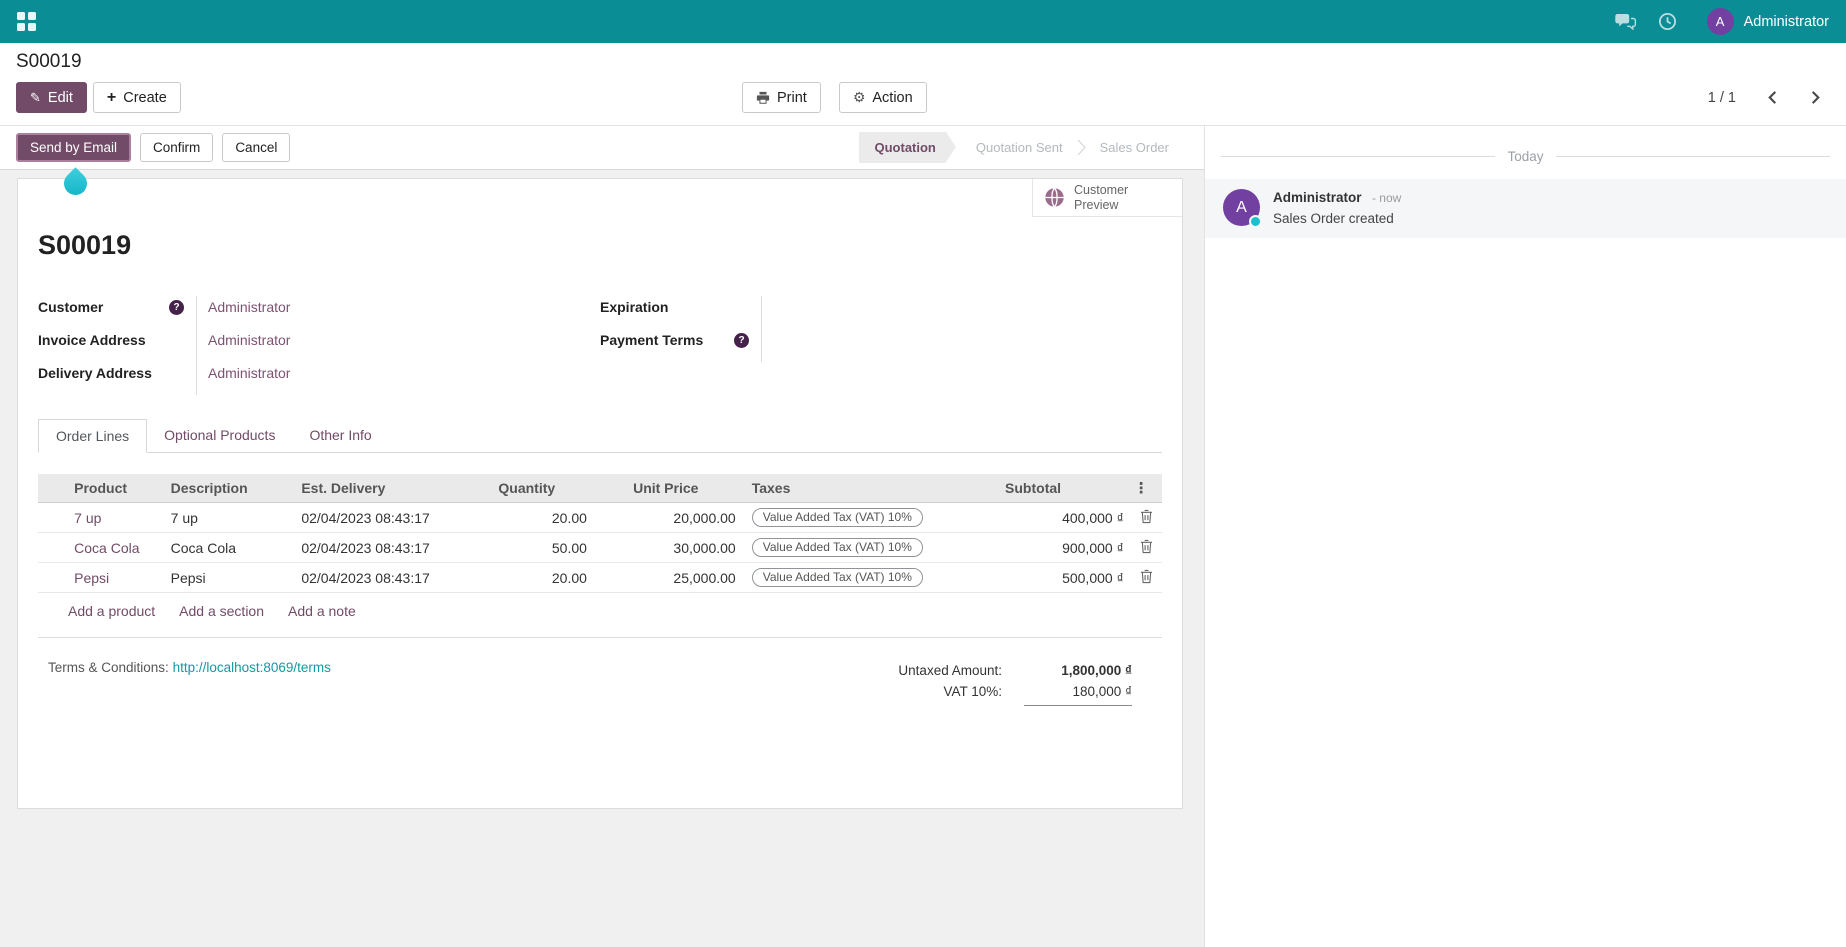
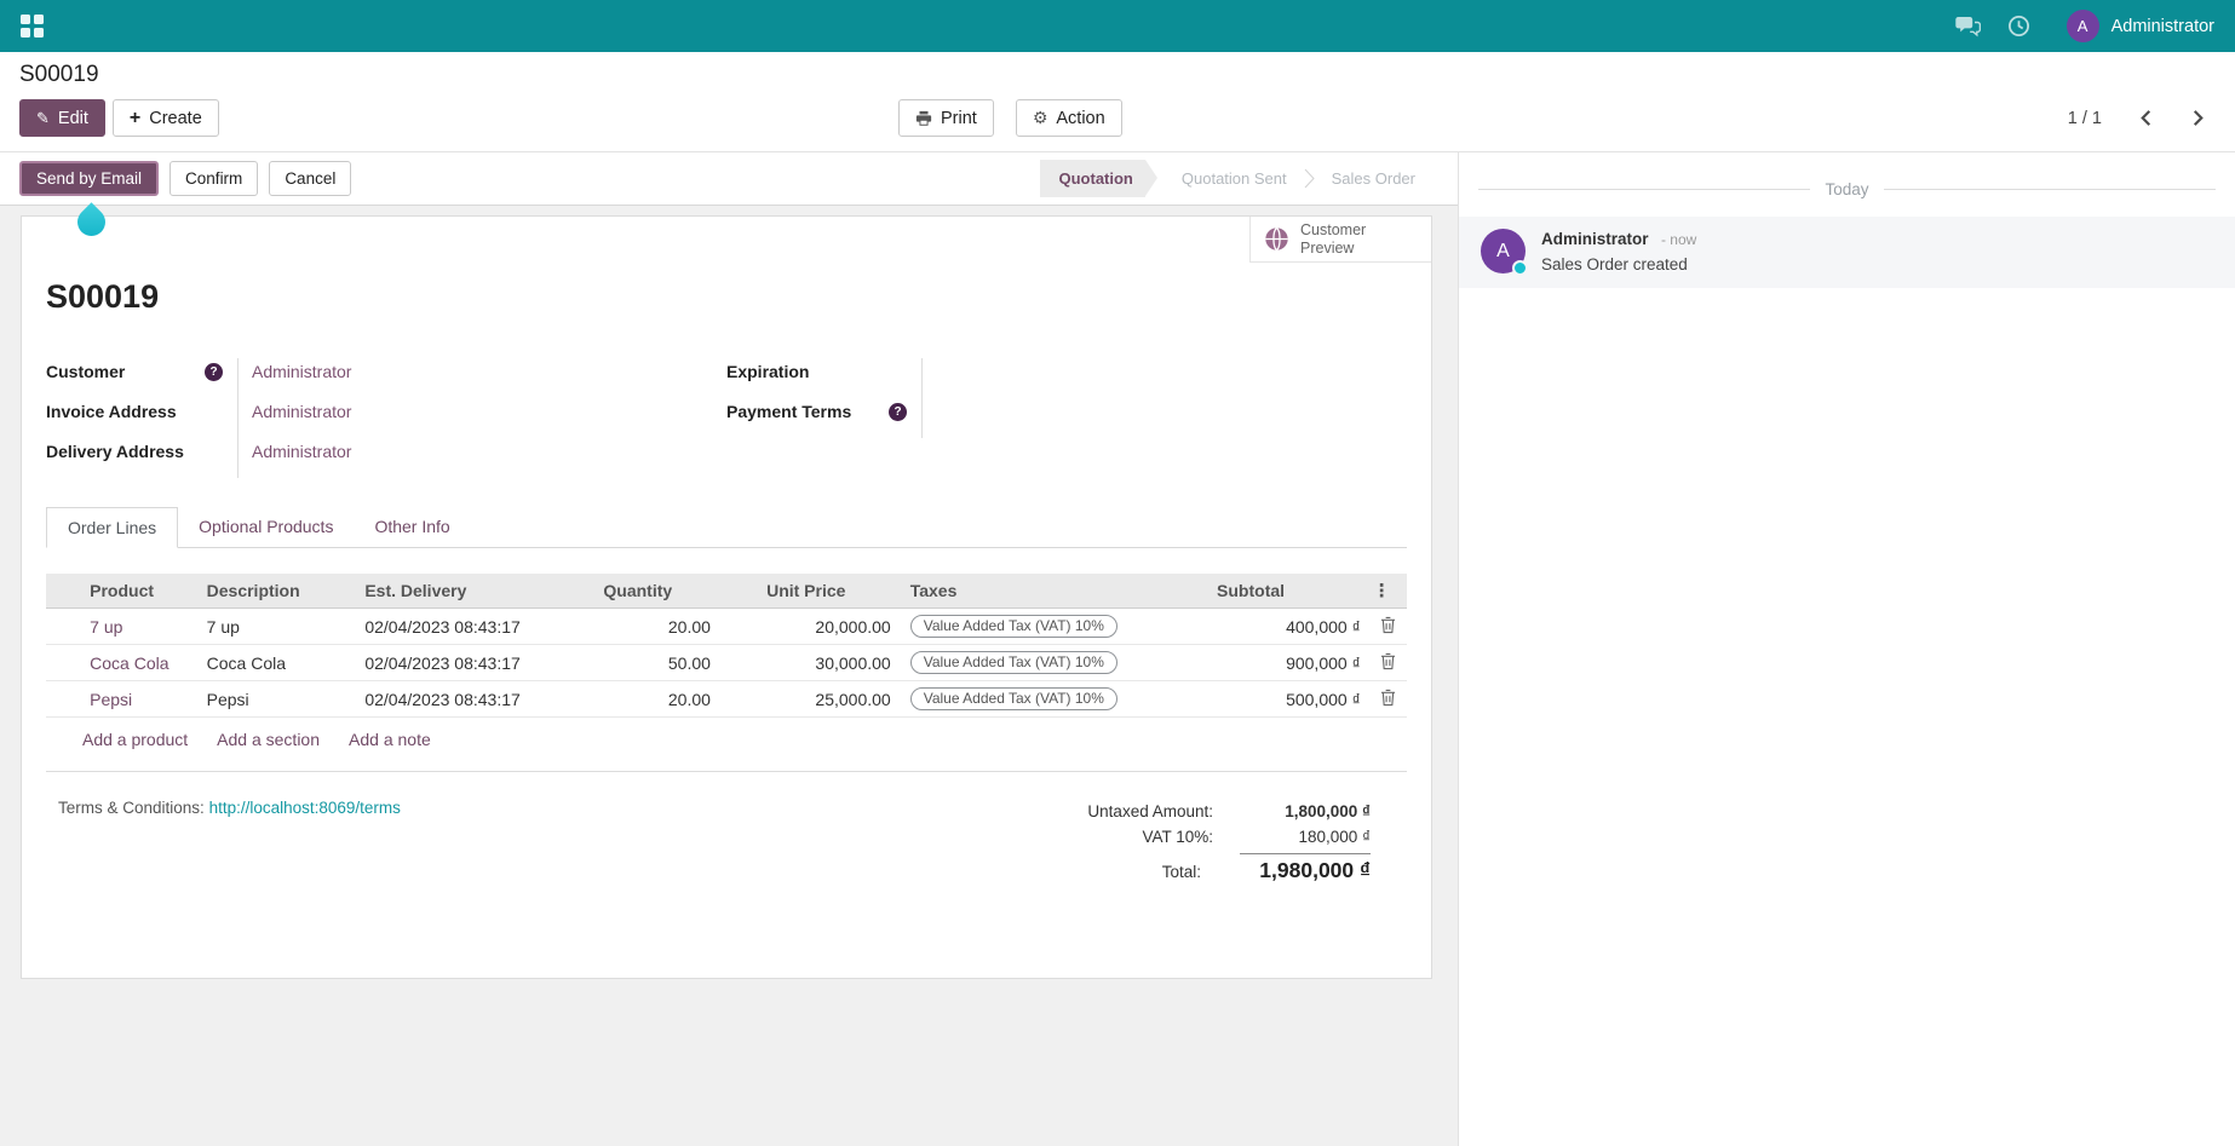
  A
  Administrator
  S00019
  Edit
  Create
  Print
  Action
  1 / 1
  Send by Email
  Confirm
  Cancel
  Quotation
  Quotation Sent
  Sales Order
  Customer Preview
  S00019
  Customer
  Administrator
  Invoice Address
  Administrator
  Delivery Address
  Administrator
  Expiration
  Payment Terms
  Order Lines
  Optional Products
  Other Info
  	Product	Description	Est. Delivery	Quantity		Unit Price	Taxes	Subtotal
  	7 up	7 up	02/04/2023 08:43:17	20.00		20,000.00	Value Added Tax (VAT) 10%	400,000 ₫
  	Coca Cola	Coca Cola	02/04/2023 08:43:17	50.00		30,000.00	Value Added Tax (VAT) 10%	900,000 ₫
  	Pepsi	Pepsi	02/04/2023 08:43:17	20.00		25,000.00	Value Added Tax (VAT) 10%	500,000 ₫
  Add a product
  Add a section
  Add a note
  Terms & Conditions: http://localhost:8069/terms
  Untaxed Amount:
  1,800,000 ₫
  VAT 10%:
  180,000 ₫
+ Total:
+ 1,980,000 ₫
  Today
  A
  Administrator - now
  Sales Order created
